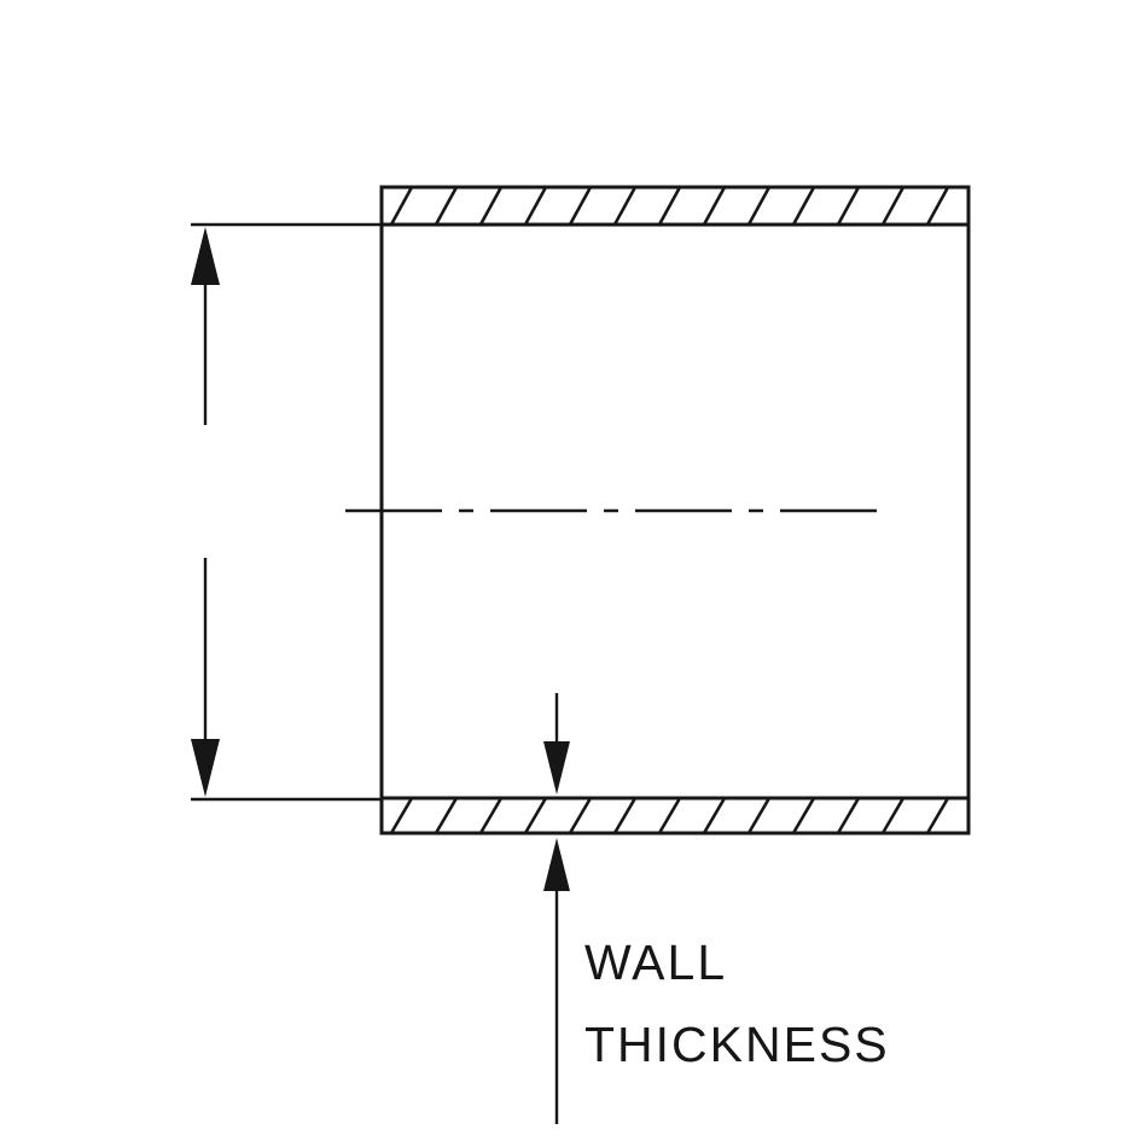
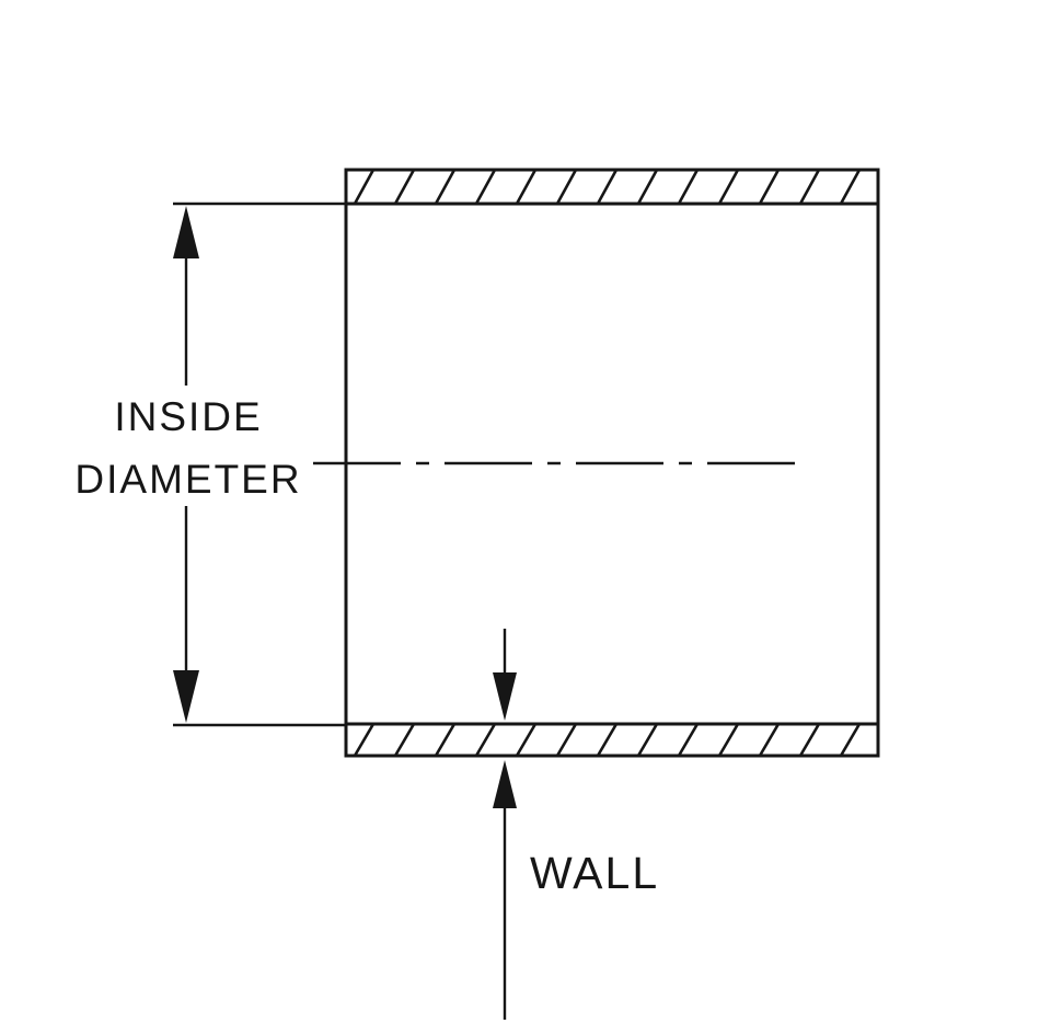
+ INSIDE
+ DIAMETER
  WALL
- THICKNESS
